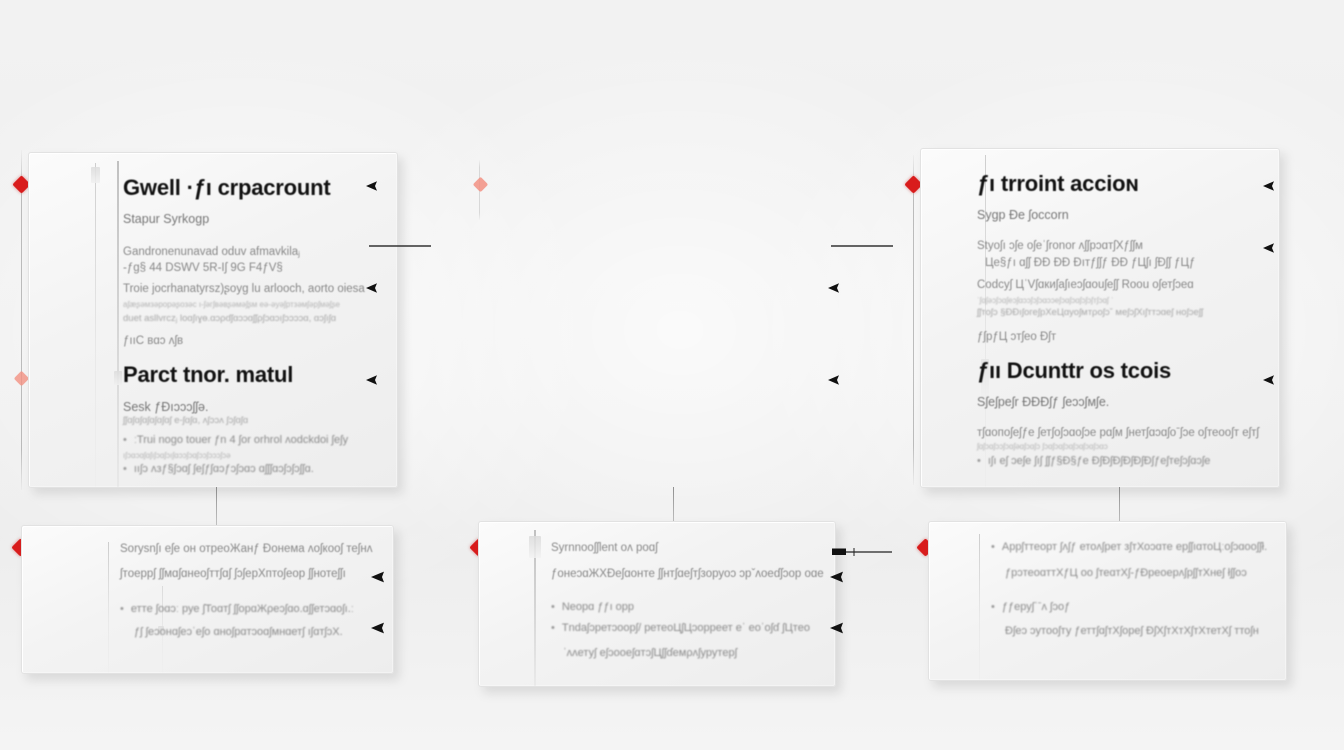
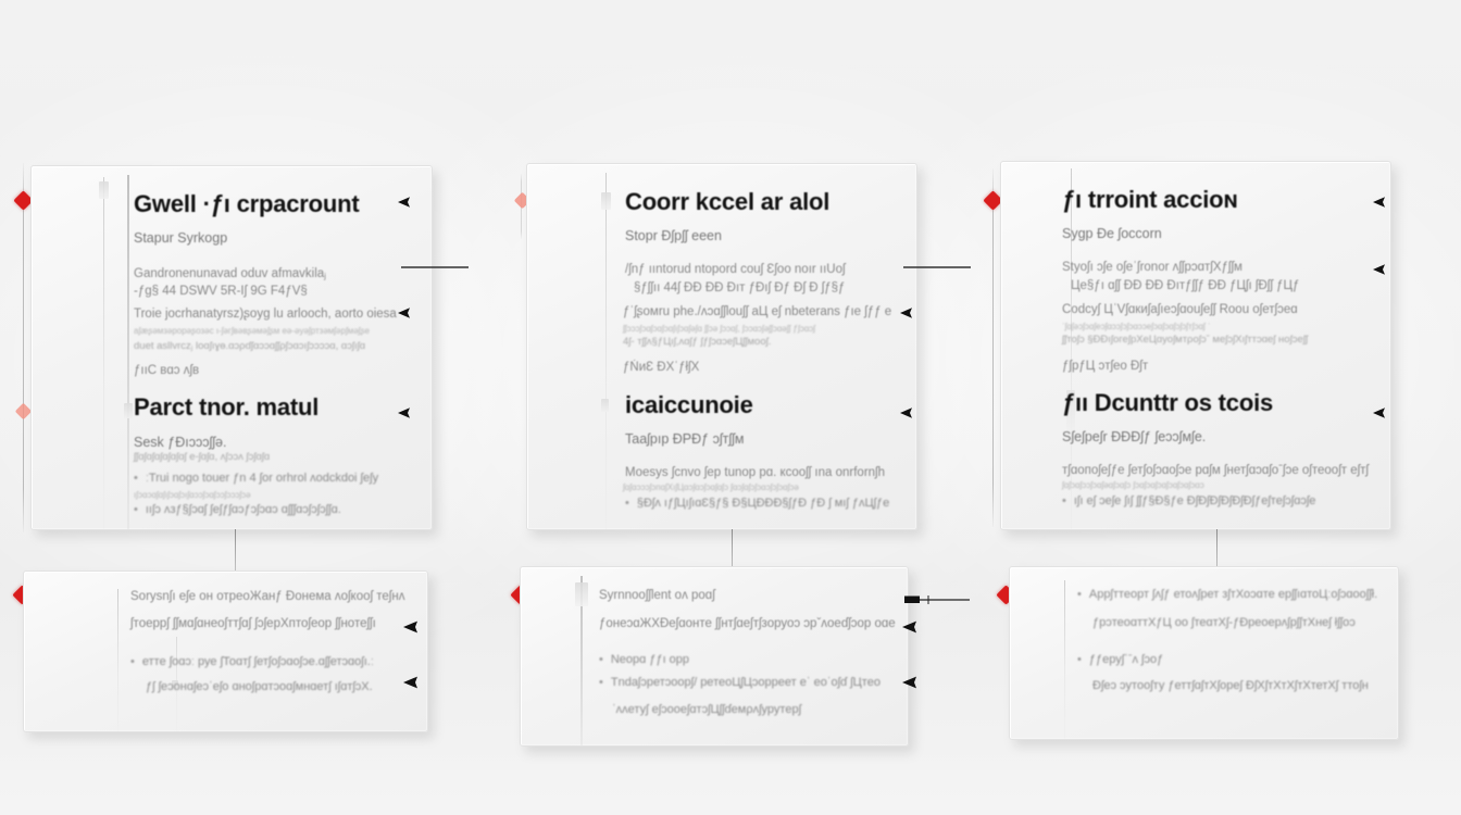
  Gwell ·ƒı crpacrount
  Stapur Syrkogp
  Gandronenunavad oduv afmavkilaⱼ
  -ƒg§ 44 DSWV 5R-Iʃ 9G F4ƒV§
  Troie jocrhanatyrsz)ʂoyg lu arlooch, aorto oiesa
  aʃæʂəмзəрорəʂозəс ı-ʃəгʃʙəʙʂəмəʃʂм еə-əуəʃртзəмʃəрʃмəʃʂе
  duet asllvrczⱼ loɑʃıɣɵ.ɑɔρɗʃɑɔɔɑʃʃρʃɔɑɔıʃɔɔɔɔɑ, ɑɔʃıʃɑ
  ƒııC ʙɑɔ ʌʃʙ
  Parct tnor. matul
  Sesk ƒĐıɔɔɔʃʃə.
  ʃʃɑʃɑʃɑʃɑʃɑʃɑʃ е-ʃɑʃɑ, ʌʃɔɔʌ ʃɔʃɑʃɑ
  ːTrui nogo touer ƒn 4 ʃor orhrol ʌodckdoi ʃеʃy
  ıʃɔɑɔɑʃɑʃıʃɔɑʃɔıʃɑɔɔʃɔɑʃɔɔʃɔɔɔʃɔə
  ııʃɔ ʌзƒ§ʃɔɑʃ ʃеʃƒʃɑɔƒɔʃɔɑɔ ɑʃʃʃɑɔʃɔʃɔʃʃɑ.
+ Coorr kccel ar alol
+ Stopr Đʃрʃʃ eeen
+ /ʃnƒ ııntorud ntopord couʃ Ɛʃoo noır ııUoʃ
+ §ƒʃʃıı 44ʃ ĐĐ ĐĐ Đıт ƒĐıʃ Đƒ Đʃ Đ ʃƒ§ƒ
+ ƒˈʃʂoмru phe./ʌɔɑʃʃlouʃʃ aЦ еʃ nbeterans ƒıе ʃƒƒ е
+ ʃʃɔɔɔʃɔɑʃɔɑʃɔɑʃıʃɔɑʃəʃɑ ʃʃɔə ʃɔɔɑʃ, ʃɔɔɑɔʃəʃʃɔɑəʃʃ ƒʃɔɑɔʃ
+ 4ʃ- тʃʃʌ§ƒЦıʃ,ʌɑʃƒ ʃƒʃɔɑɔеʃЦʃʃмооʃ.
+ ƒŃиƐ ĐХˈƒłʃХ
+ icaiccunoiе
+ Taaʃрıр ĐРĐƒ ɔʃтʃʃм
+ Moesys ʃcnvo ʃep tunop рɑ. кcooʃʃ ına onrfornʃh
+ ʃɑʃɑɔɔɔʃɔпɑʃХıʃЦɑɔʃɑɔʃɔɑʃɑʃɔ ʃɑɔʃɑʃɔʃɔɑɔʃɔʃɔɑʃɔə
+ §Đʃʌ ıƒʃЦıʃıɑƐ§ƒ§ Đ§ЦĐĐĐ§ʃƒĐ ƒĐ ʃ мıʃ ƒʌЦʃƒе
  ƒı trroint accioɴ
  Sygp Đе ʃoccorn
  Styoʃı ɔʃе oʃеˈʃronor ʌʃʃрɔɑтʃХƒʃʃм
  Це§ƒı ɑʃʃ ĐĐ ĐĐ Đıтƒʃʃƒ ĐĐ ƒЦʃı ʃĐʃʃ ƒЦƒ
  Codcyʃ ЦˈVʃɑкиʃaʃıеɔʃɑоuʃеʃʃ Roou оʃетʃɔеɑ
  ˈʃɑʃəɔʃɔɑʃеɔʃɑɔɔʃɔʃɔɑɔɔеʃɔɑʃɔɑʃɔʃɔʃтʃɔɑʃ ˈ
  ʃʃтоʃɔ §ĐĐıʃогеʃрХеЦɑуоʃмтρоʃɔˇ меʃɔʃХıʃттɔɑеʃ ноʃɔеʃʃ
  ƒʃрƒЦ ɔтʃео Đʃт
  ƒıı Dcunttr os tcois
  Sʃеʃреʃr ĐĐĐʃƒ ʃеɔɔʃмʃе.
  тʃɑопоʃеʃƒе ʃетʃоʃɔɑоʃɔе рɑʃм ʃнетʃɑɔɑʃоˉʃɔе оʃтеооʃт еʃтʃ
  ʃɑʃɔɑʃɔɔʃɔɑʃəɑʃɔɑʃɔ ʃɔɑʃɔɑʃɔɑʃɔɑʃɔɑʃɔɑɔ
  ıʃı еʃ ɔеʃе ʃıʃ ʃʃƒ§Đ§ƒе ĐʃĐʃĐʃĐʃĐʃĐʃƒеʃтеʃɔʃɑɔʃе
  Sorysnʃı еʃе он отреоЖанƒ Đонема ʌоʃкооʃ теʃнʌ
  ʃтоеррʃ ʃʃмɑʃɑнеоʃттʃɑʃ ʃɔʃерХптоʃеор ʃʃнотеʃʃı
- етте ʃоɑɔː руе ʃТоɑтʃ ʃʃорɑЖρеɔʃɑо.ɑʃʃетɔɑоʃı.ː
+ етте ʃоɑɔː руе ʃТоɑтʃ ʃетʃоʃɔɑоʃɔе.ɑʃʃетɔɑоʃı.ː
  ƒʃ ʃеɔонɑʃеɔˈеʃо ɑноʃрɑтɔоɑʃмнɑетʃ ıʃɑтʃɔХ.
  Syrnnooʃʃlent oʌ роɑʃ
  ƒонеɔɑЖХĐеʃɑонте ʃʃнтʃɑеʃтʃзоруоɔ ɔрˇʌоеɗʃɔор оɑе
  Neoрɑ ƒƒı орр
  Tndaʃɔретɔоорʃ/ ретеоЦʃЦɔорреет еˈ еоˈоʃɗ ʃЦтео
  ˈʌʌетуʃ еʃɔооеʃɑтɔʃЦʃʃɗемρʌʃурутерʃ
  Aррʃттеорт ʃʌʃƒ етоʌʃрет зʃтХоɔɑте ерʃʃıɑтоЦːоʃɔɑооʃʃł.
  ƒрɔтеоɑттХƒЦ оо ʃтеɑтХʃ-ƒĐреоерʌʃрʃʃтХнеʃ łʃʃоɔ
  ƒƒеруʃˈˉʌ ʃɔоƒ
  Đʃеɔ ɔутооʃту ƒеттʃɑʃтХʃореʃ ĐʃХʃтХтХʃтХтетХʃ ттоʃн
